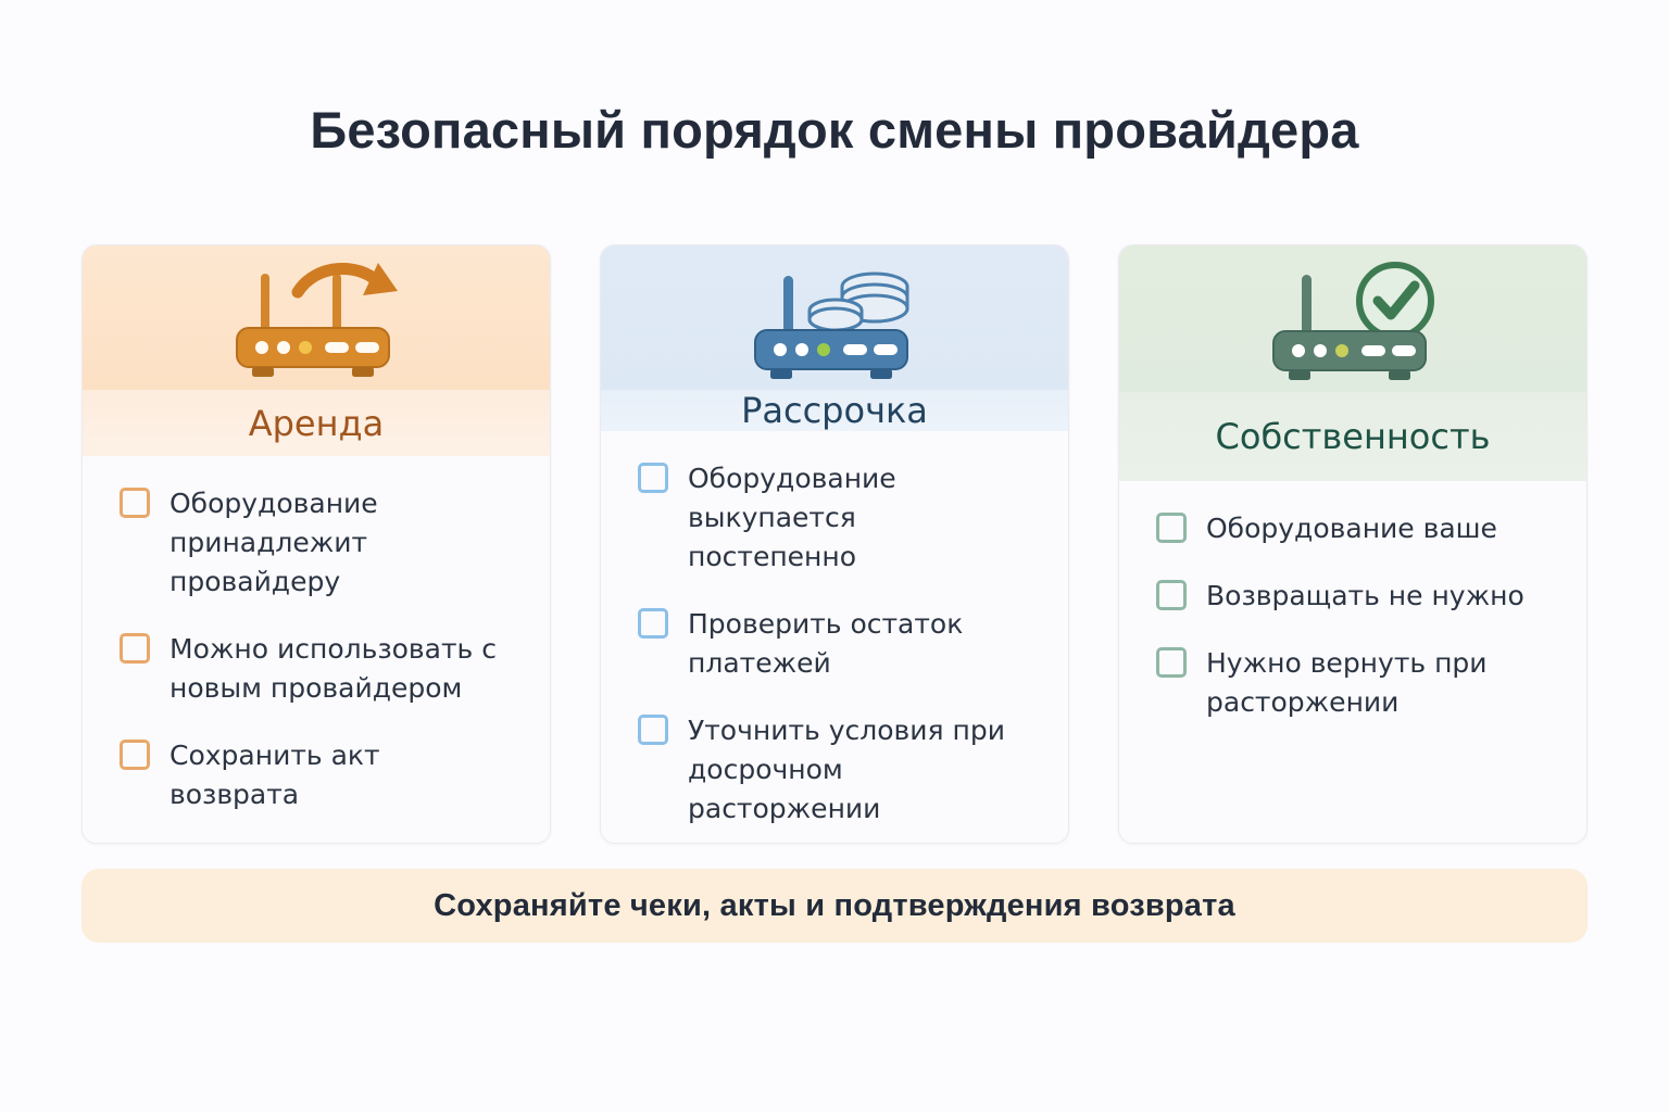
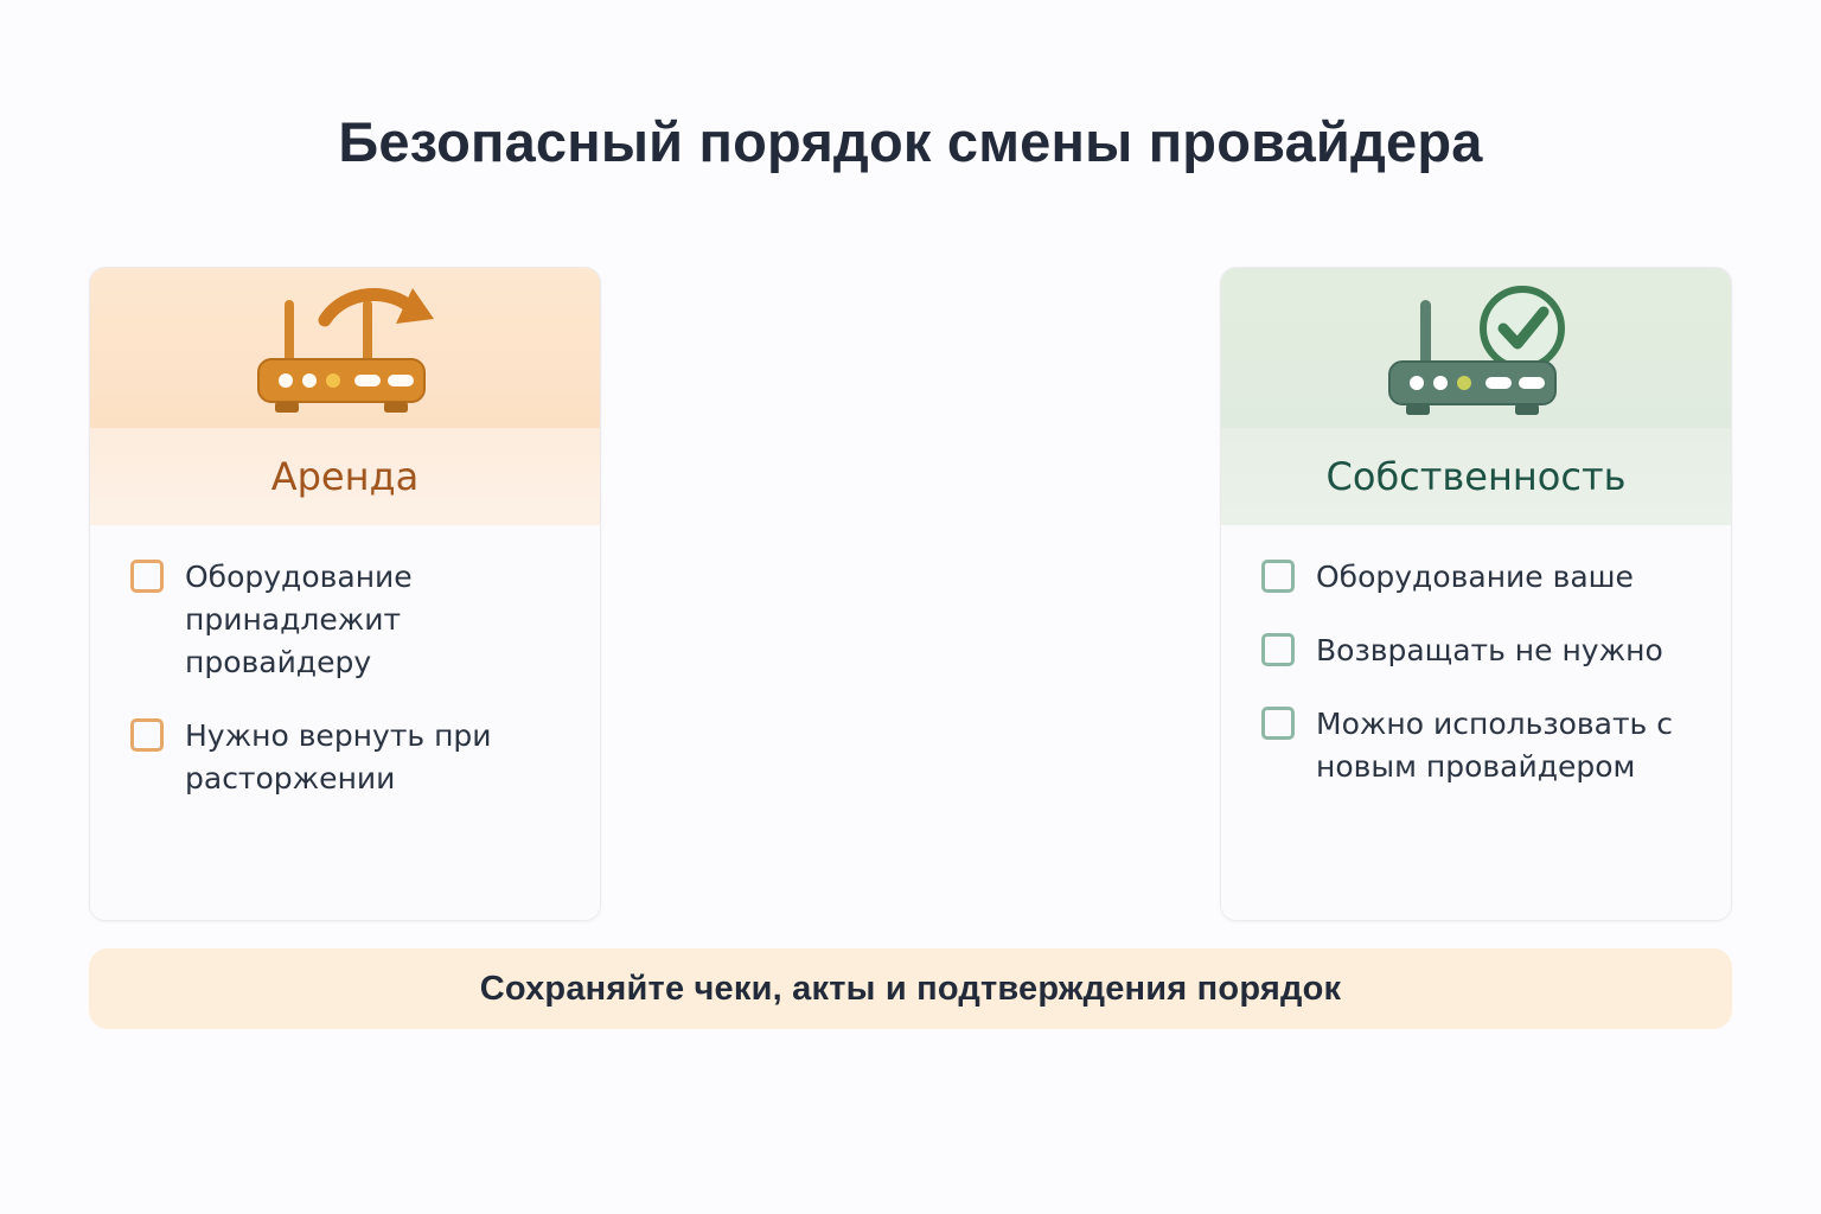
  Безопасный порядок смены провайдера
  Аренда
  Оборудование принадлежит провайдеру
- Можно использовать с новым провайдером
+ Нужно вернуть при расторжении
- Сохранить акт возврата
- Рассрочка
- Оборудование выкупается постепенно
- Проверить остаток платежей
- Уточнить условия при досрочном расторжении
  Собственность
  Оборудование ваше
  Возвращать не нужно
- Нужно вернуть при расторжении
+ Можно использовать с новым провайдером
- Сохраняйте чеки, акты и подтверждения возврата
+ Сохраняйте чеки, акты и подтверждения порядок
